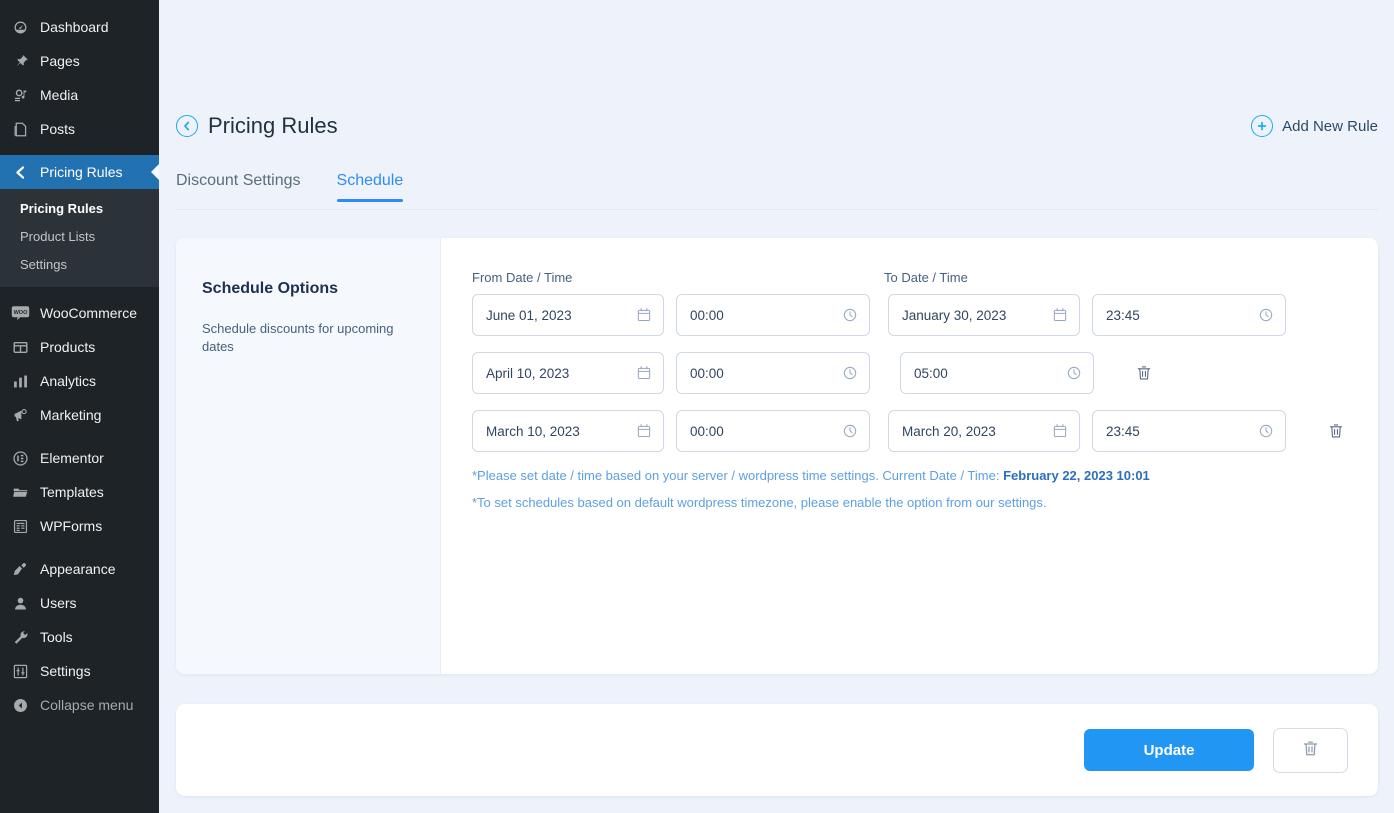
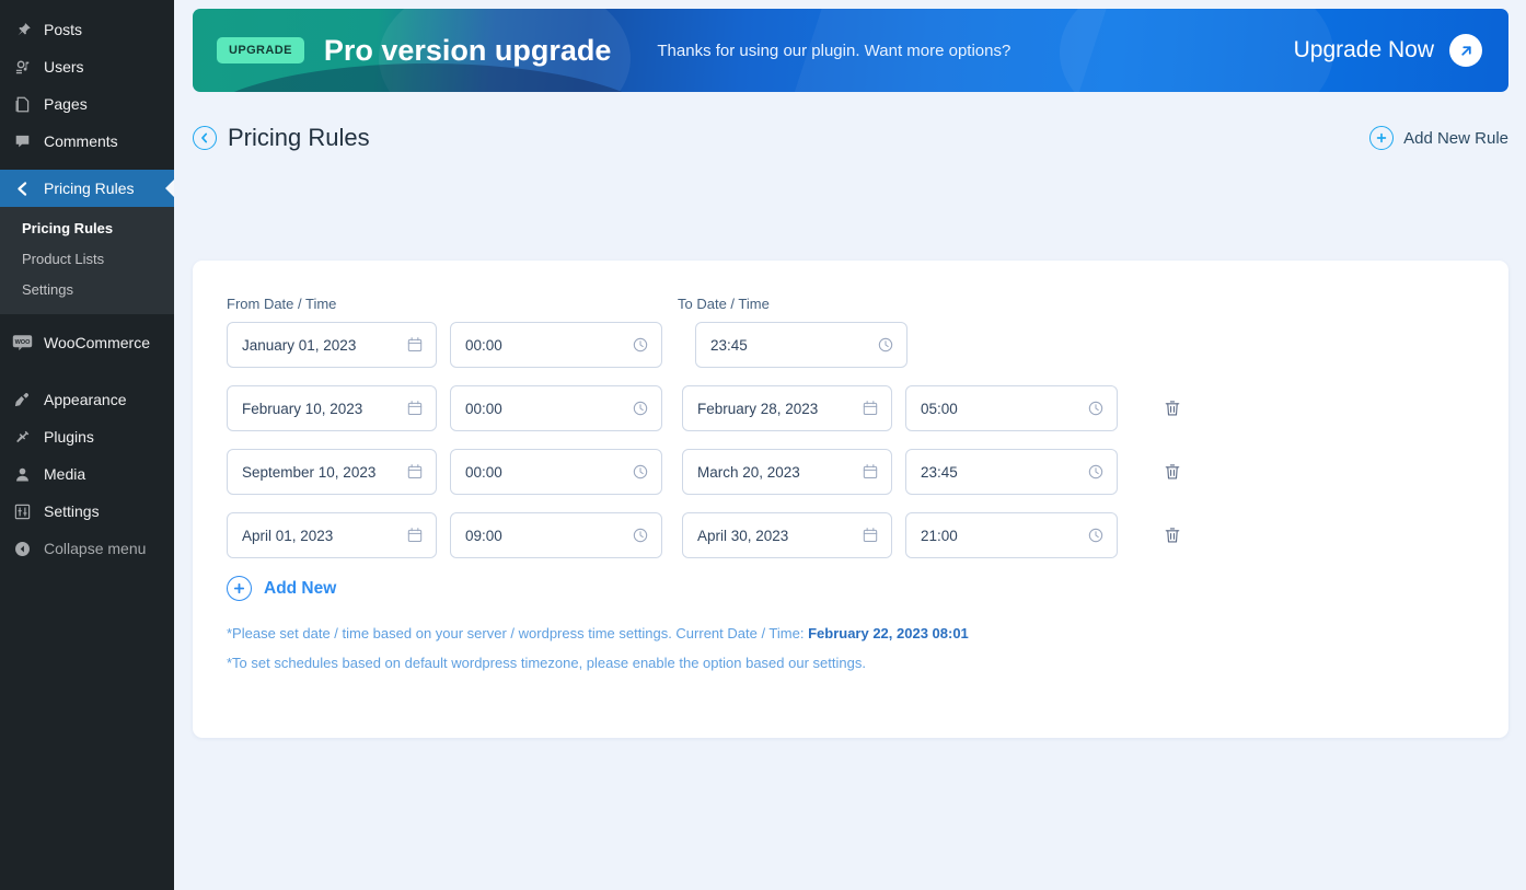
- Dashboard
- Pages
+ Posts
- Media
+ Users
- Posts
+ Pages
+ Comments
  Pricing Rules
  Pricing Rules
  Product Lists
  Settings
  WooCommerce
- Products
- Analytics
- Marketing
- Elementor
- Templates
- WPForms
  Appearance
+ Plugins
- Users
+ Media
- Tools
  Settings
  Collapse menu
+ UPGRADE
+ Pro version upgrade
+ Thanks for using our plugin. Want more options?
+ Upgrade Now
  Pricing Rules
  Add New Rule
- Discount Settings
- Schedule
- Schedule Options
- Schedule discounts for upcoming dates
  From Date / Time
  To Date / Time
- June 01, 2023
+ January 01, 2023
  00:00
- January 30, 2023
  23:45
- April 10, 2023
+ February 10, 2023
  00:00
+ February 28, 2023
  05:00
- March 10, 2023
+ September 10, 2023
  00:00
  March 20, 2023
  23:45
+ April 01, 2023
+ 09:00
+ April 30, 2023
+ 21:00
+ Add New
- *Please set date / time based on your server / wordpress time settings. Current Date / Time: February 22, 2023 10:01
+ *Please set date / time based on your server / wordpress time settings. Current Date / Time: February 22, 2023 08:01
- *To set schedules based on default wordpress timezone, please enable the option from our settings.
+ *To set schedules based on default wordpress timezone, please enable the option based our settings.
- Update
